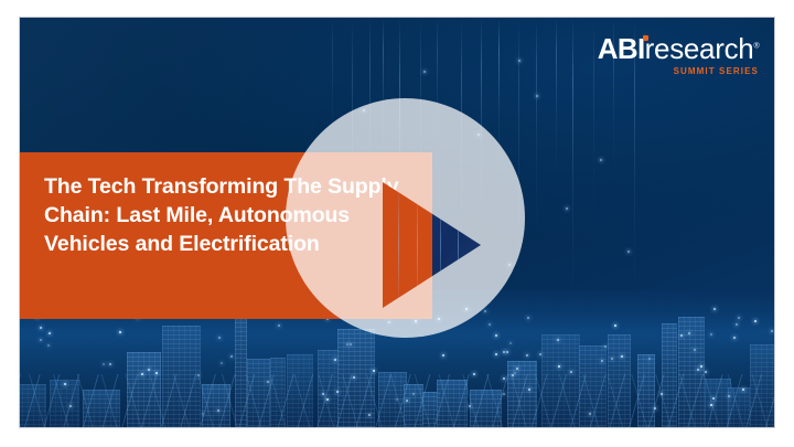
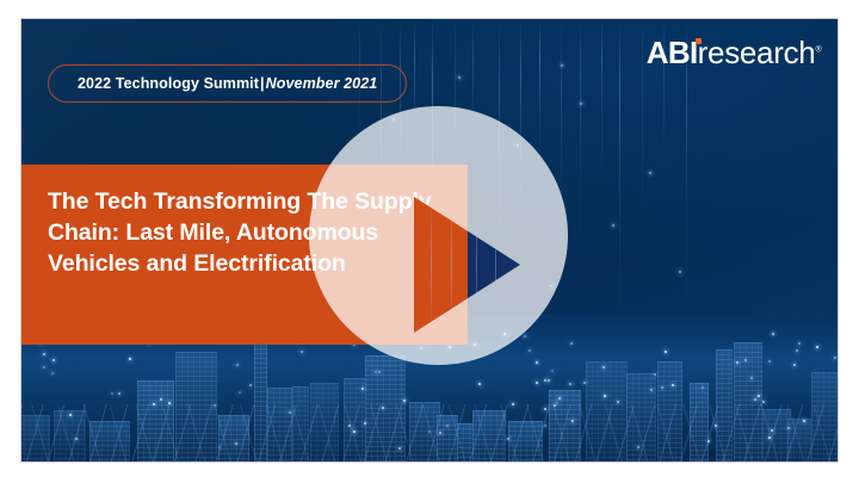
+ 2022 Technology Summit
+ |
+ November 2021
  ABIresearch
- SUMMIT SERIES
  The Tech Transforming The Suppy
  Chain: Last Mile, Autonomous
  Vehicles and Electrification
